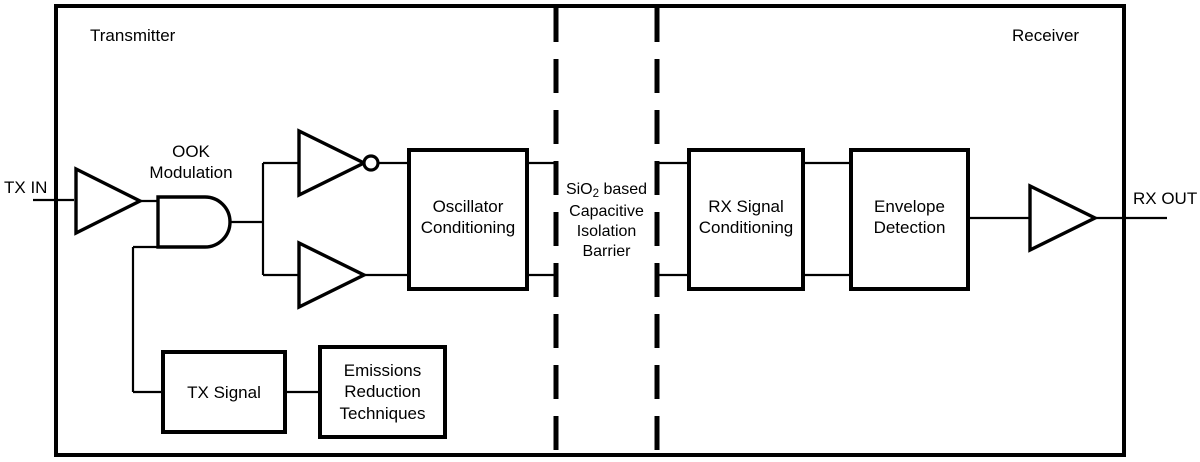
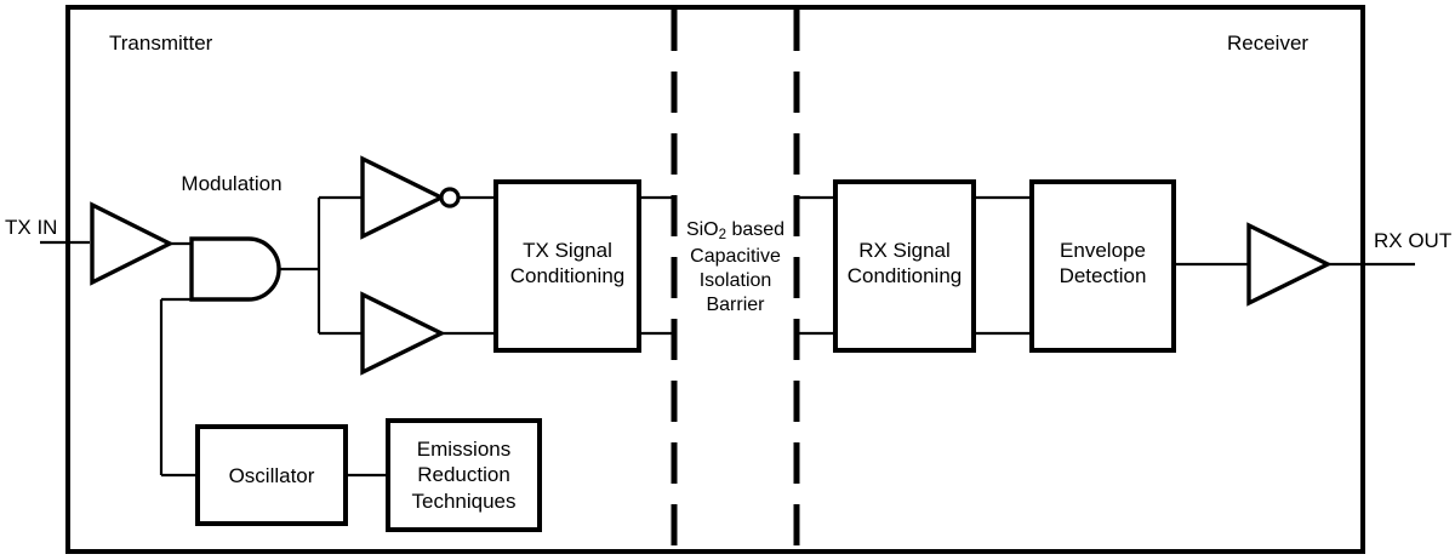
  Transmitter
  Receiver
  TX IN
  RX OUT
- OOK
  Modulation
- Oscillator
+ TX Signal
  Conditioning
  SiO2 based
  Capacitive
  Isolation
  Barrier
  RX Signal
  Conditioning
  Envelope
  Detection
- TX Signal
+ Oscillator
  Emissions
  Reduction
  Techniques
